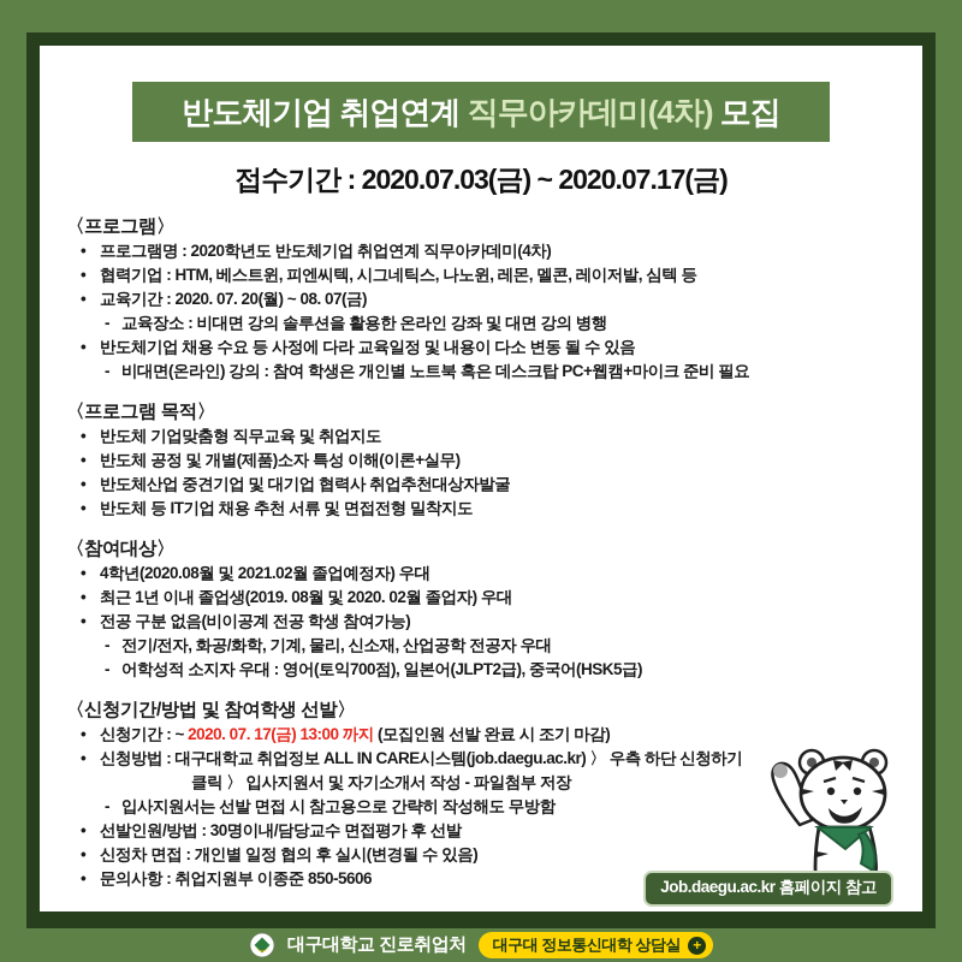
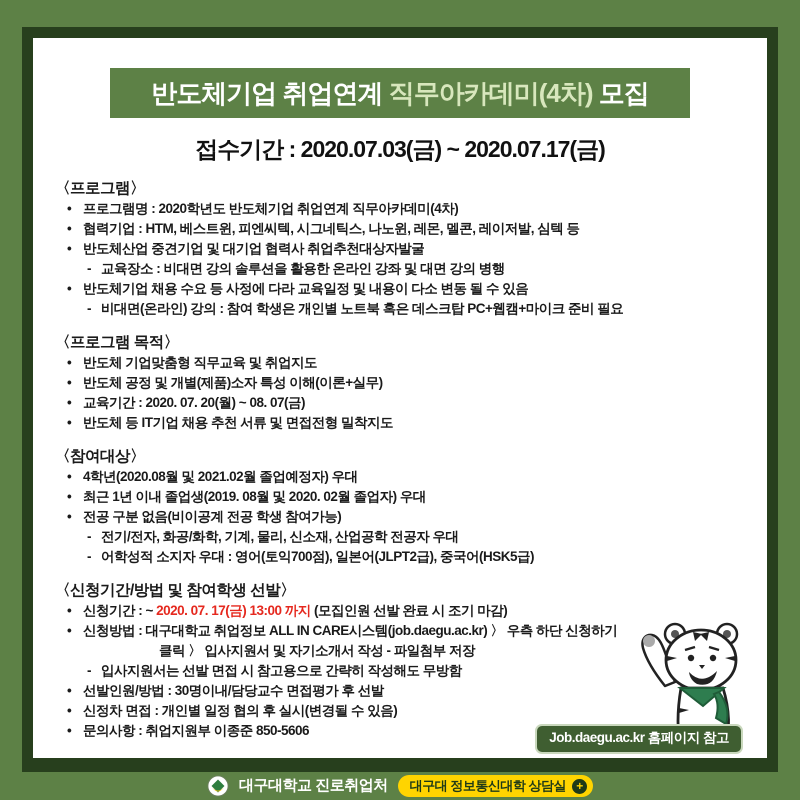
  반도체기업 취업연계
  직무아카데미(4차)
  모집
  접수기간 : 2020.07.03(금) ~ 2020.07.17(금)
  〈프로그램〉
  •
  프로그램명 : 2020학년도 반도체기업 취업연계 직무아카데미(4차)
  •
  협력기업 : HTM, 베스트윈, 피엔씨텍, 시그네틱스, 나노윈, 레몬, 멜콘, 레이저발, 심텍 등
  •
- 교육기간 : 2020. 07. 20(월) ~ 08. 07(금)
+ 반도체산업 중견기업 및 대기업 협력사 취업추천대상자발굴
  -
  교육장소 : 비대면 강의 솔루션을 활용한 온라인 강좌 및 대면 강의 병행
  •
  반도체기업 채용 수요 등 사정에 다라 교육일정 및 내용이 다소 변동 될 수 있음
  -
  비대면(온라인) 강의 : 참여 학생은 개인별 노트북 혹은 데스크탑 PC+웹캠+마이크 준비 필요
  〈프로그램 목적〉
  •
  반도체 기업맞춤형 직무교육 및 취업지도
  •
  반도체 공정 및 개별(제품)소자 특성 이해(이론+실무)
  •
- 반도체산업 중견기업 및 대기업 협력사 취업추천대상자발굴
+ 교육기간 : 2020. 07. 20(월) ~ 08. 07(금)
  •
  반도체 등 IT기업 채용 추천 서류 및 면접전형 밀착지도
  〈참여대상〉
  •
  4학년(2020.08월 및 2021.02월 졸업예정자) 우대
  •
  최근 1년 이내 졸업생(2019. 08월 및 2020. 02월 졸업자) 우대
  •
  전공 구분 없음(비이공계 전공 학생 참여가능)
  -
  전기/전자, 화공/화학, 기계, 물리, 신소재, 산업공학 전공자 우대
  -
  어학성적 소지자 우대 : 영어(토익700점), 일본어(JLPT2급), 중국어(HSK5급)
  〈신청기간/방법 및 참여학생 선발〉
  •
  신청기간 : ~ 2020. 07. 17(금) 13:00 까지 (모집인원 선발 완료 시 조기 마감)
  •
  신청방법 : 대구대학교 취업정보 ALL IN CARE시스템(job.daegu.ac.kr) 〉 우측 하단 신청하기
  클릭 〉 입사지원서 및 자기소개서 작성 - 파일첨부 저장
  -
  입사지원서는 선발 면접 시 참고용으로 간략히 작성해도 무방함
  •
  선발인원/방법 : 30명이내/담당교수 면접평가 후 선발
  •
  신정차 면접 : 개인별 일정 협의 후 실시(변경될 수 있음)
  •
  문의사항 : 취업지원부 이종준 850-5606
  Job.daegu.ac.kr 홈페이지 참고
  대구대학교 진로취업처
  대구대 정보통신대학 상담실
  +
